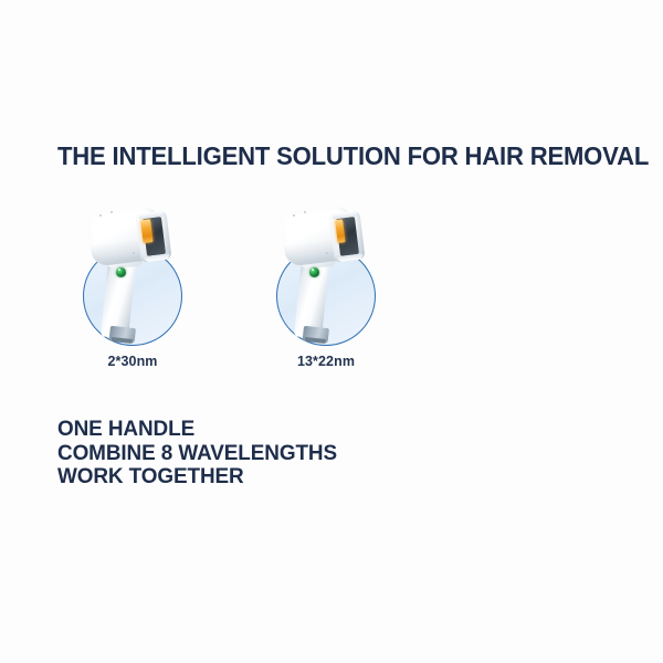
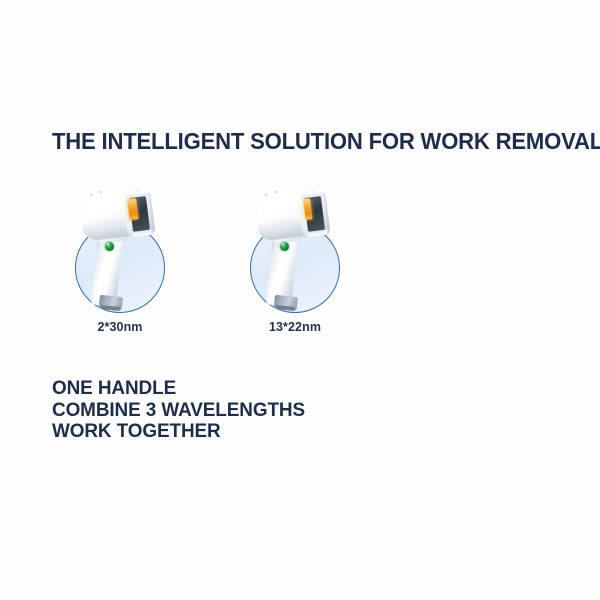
- THE INTELLIGENT SOLUTION FOR HAIR REMOVAL
+ THE INTELLIGENT SOLUTION FOR WORK REMOVAL
  2*30nm
  13*22nm
  ONE HANDLE
- COMBINE 8 WAVELENGTHS
+ COMBINE 3 WAVELENGTHS
  WORK TOGETHER
